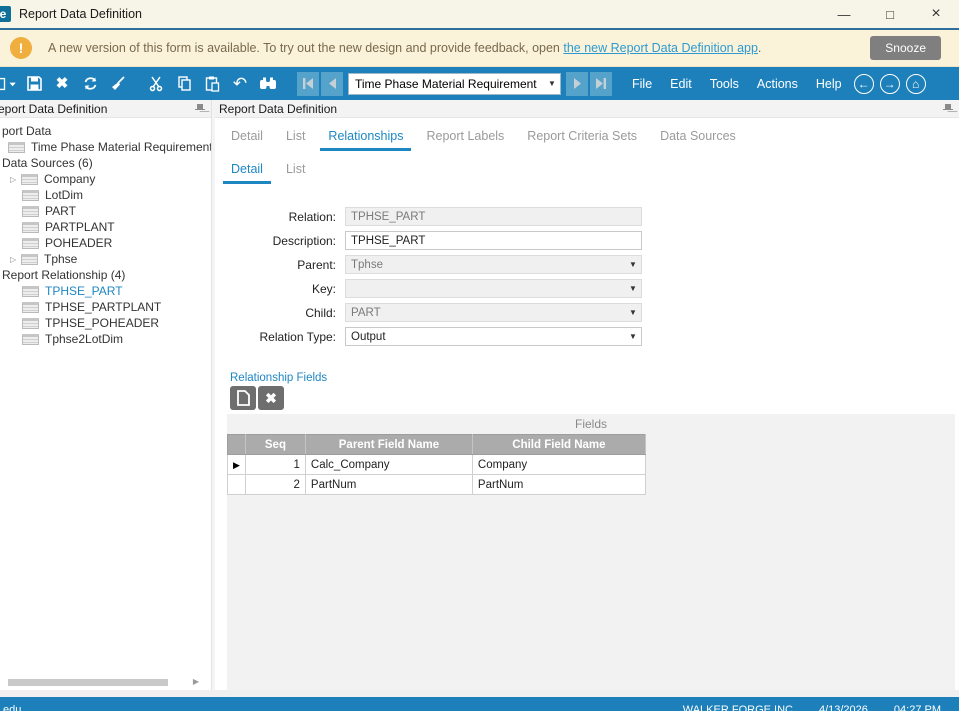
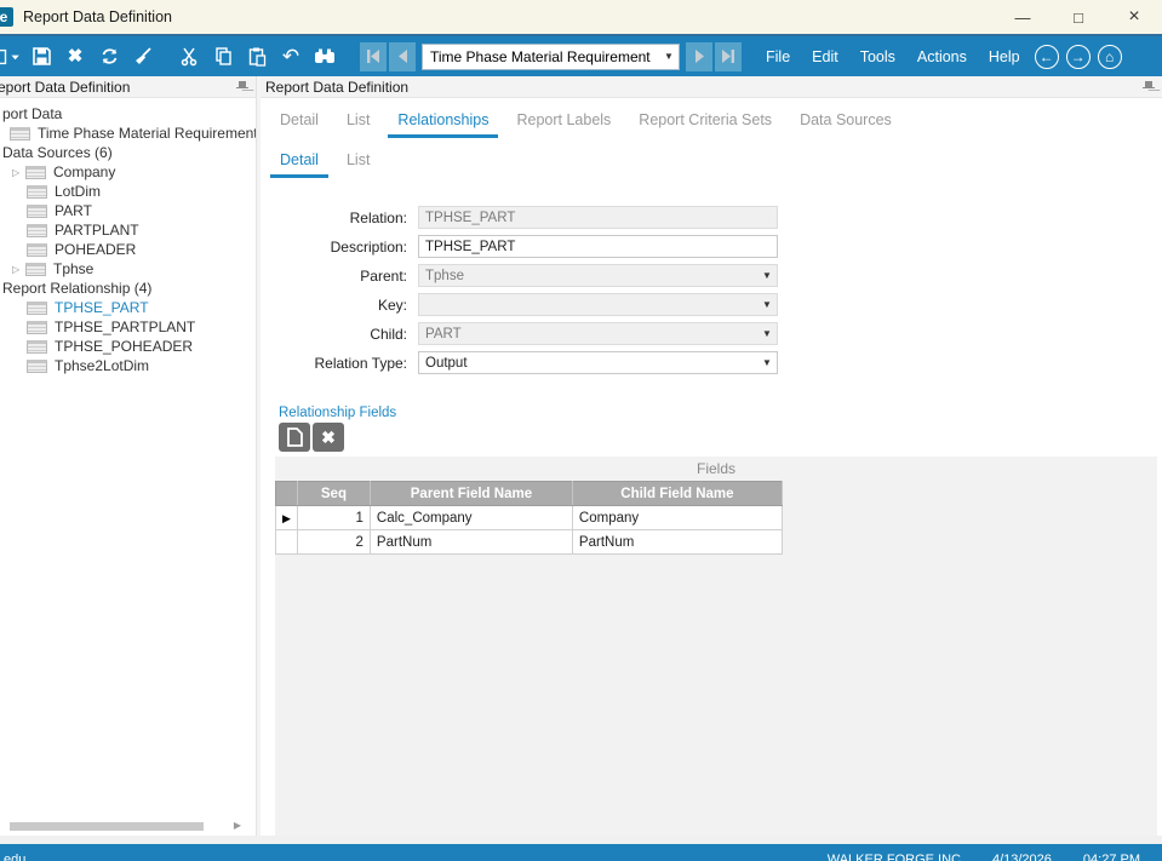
  e
  Report Data Definition
  —
  □
  ×
- !
- A new version of this form is available. To try out the new design and provide feedback, open the new Report Data Definition app.
- Snooze
  ✖
  ↶
  Time Phase Material Requirement
  ▼
  File
  Edit
  Tools
  Actions
  Help
  ←
  →
  ⌂
  eport Data Definition
  port Data
  Time Phase Material Requirement
  Data Sources (6)
  ▷
  Company
  LotDim
  PART
  PARTPLANT
  POHEADER
  ▷
  Tphse
  Report Relationship (4)
  TPHSE_PART
  TPHSE_PARTPLANT
  TPHSE_POHEADER
  Tphse2LotDim
  ▶
  Report Data Definition
  Detail
  List
  Relationships
  Report Labels
  Report Criteria Sets
  Data Sources
  Detail
  List
  Relation:
  TPHSE_PART
  Description:
  TPHSE_PART
  Parent:
  Tphse
  ▼
  Key:
  ▼
  Child:
  PART
  ▼
  Relation Type:
  Output
  ▼
  Relationship Fields
  ✖
  Fields
  	Seq	Parent Field Name	Child Field Name
  ▶	1	Calc_Company	Company
  	2	PartNum	PartNum
  edu
  WALKER FORGE INC
  4/13/2026
  04:27 PM
